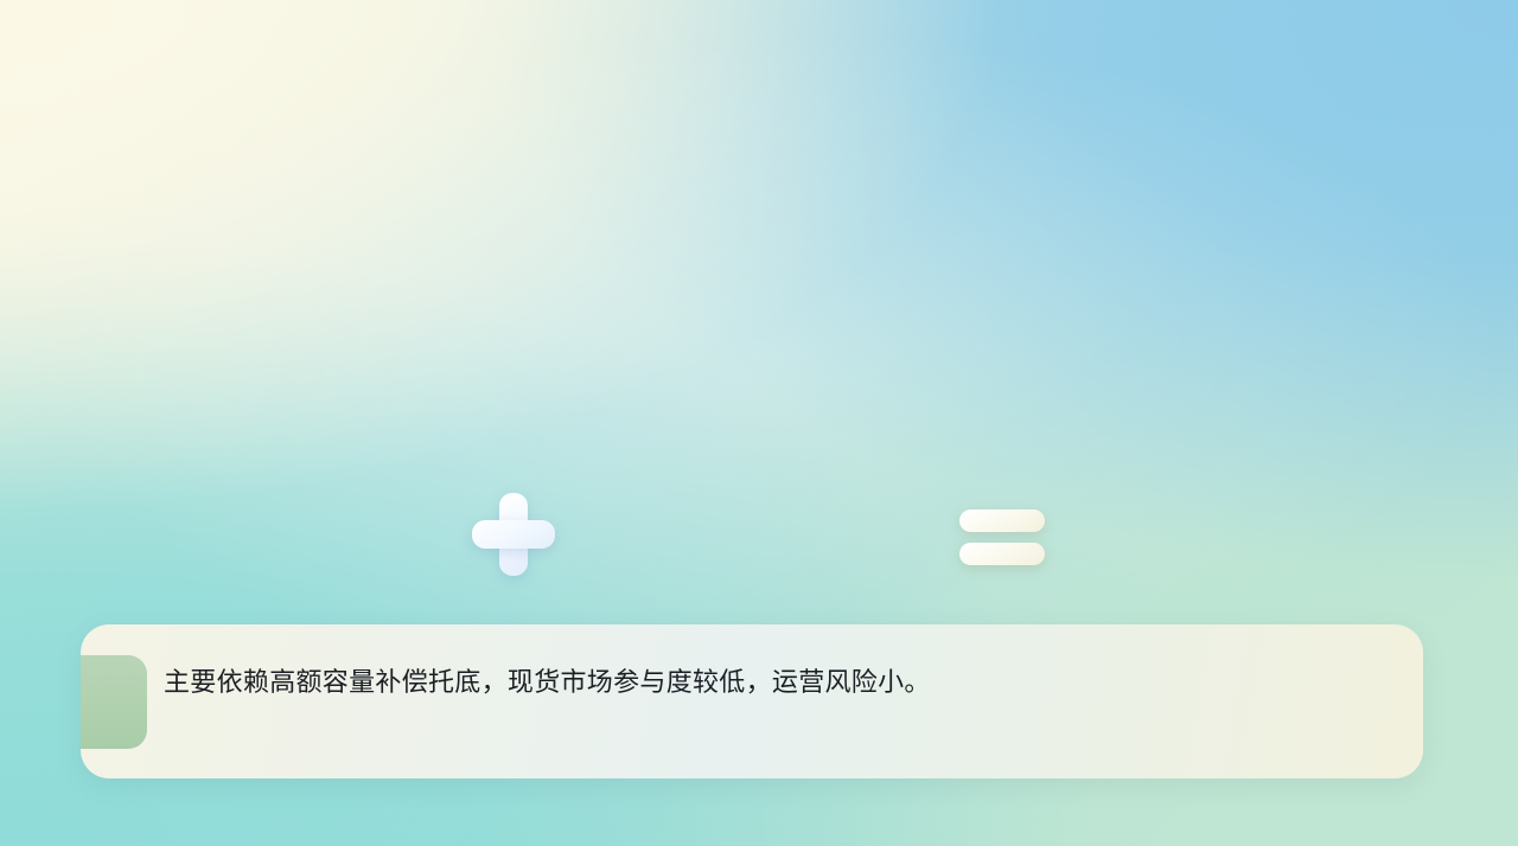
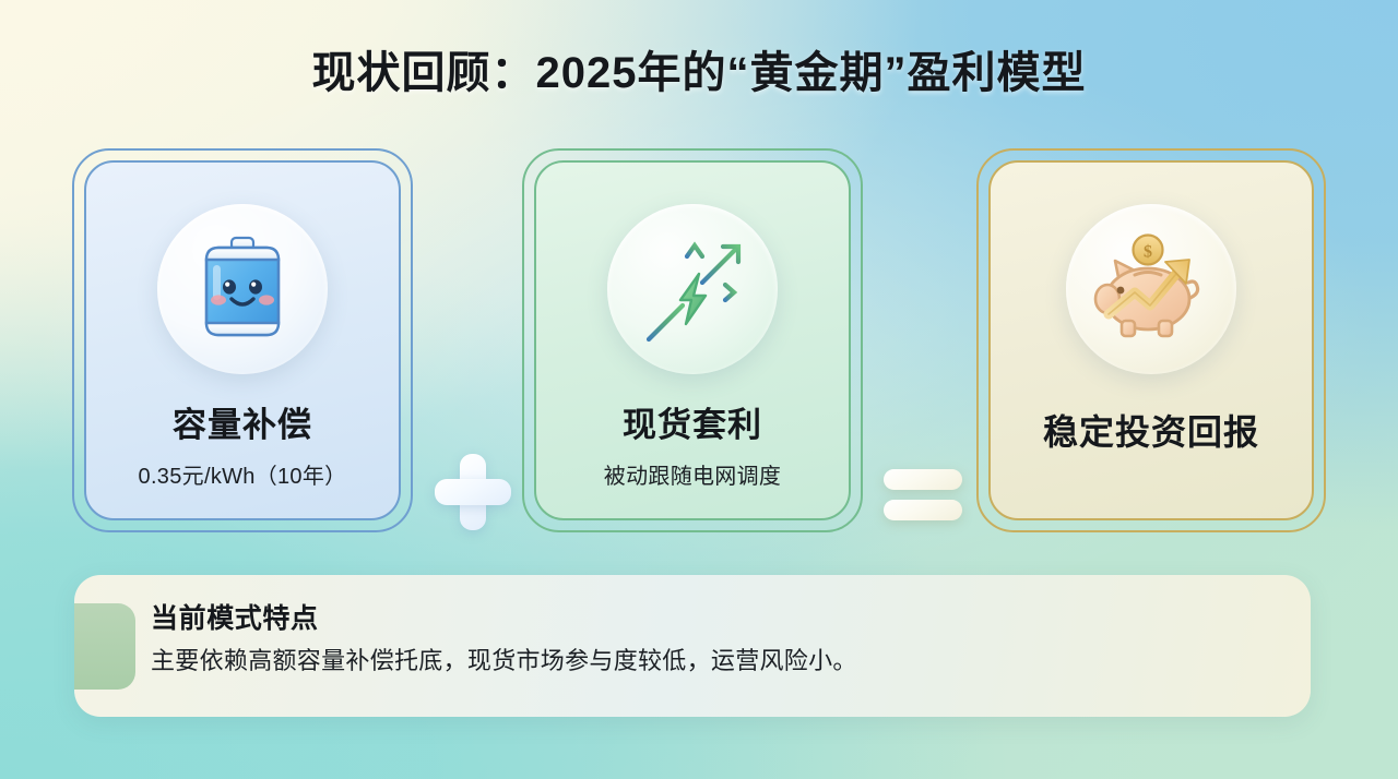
+ 现状回顾：2025年的“黄金期”盈利模型
+ 容量补偿
+ 0.35元/kWh（10年）
+ 现货套利
+ 被动跟随电网调度
+ $
+ 稳定投资回报
+ 当前模式特点
  主要依赖高额容量补偿托底，现货市场参与度较低，运营风险小。
